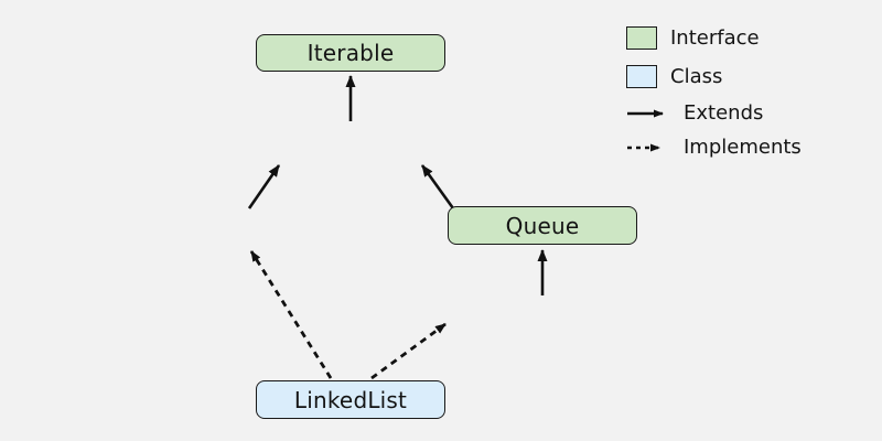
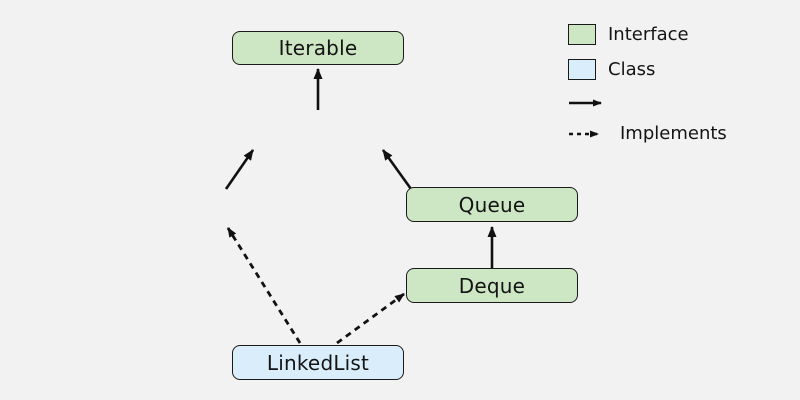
  Iterable
  Queue
+ Deque
  LinkedList
  Interface
  Class
- Extends
  Implements
